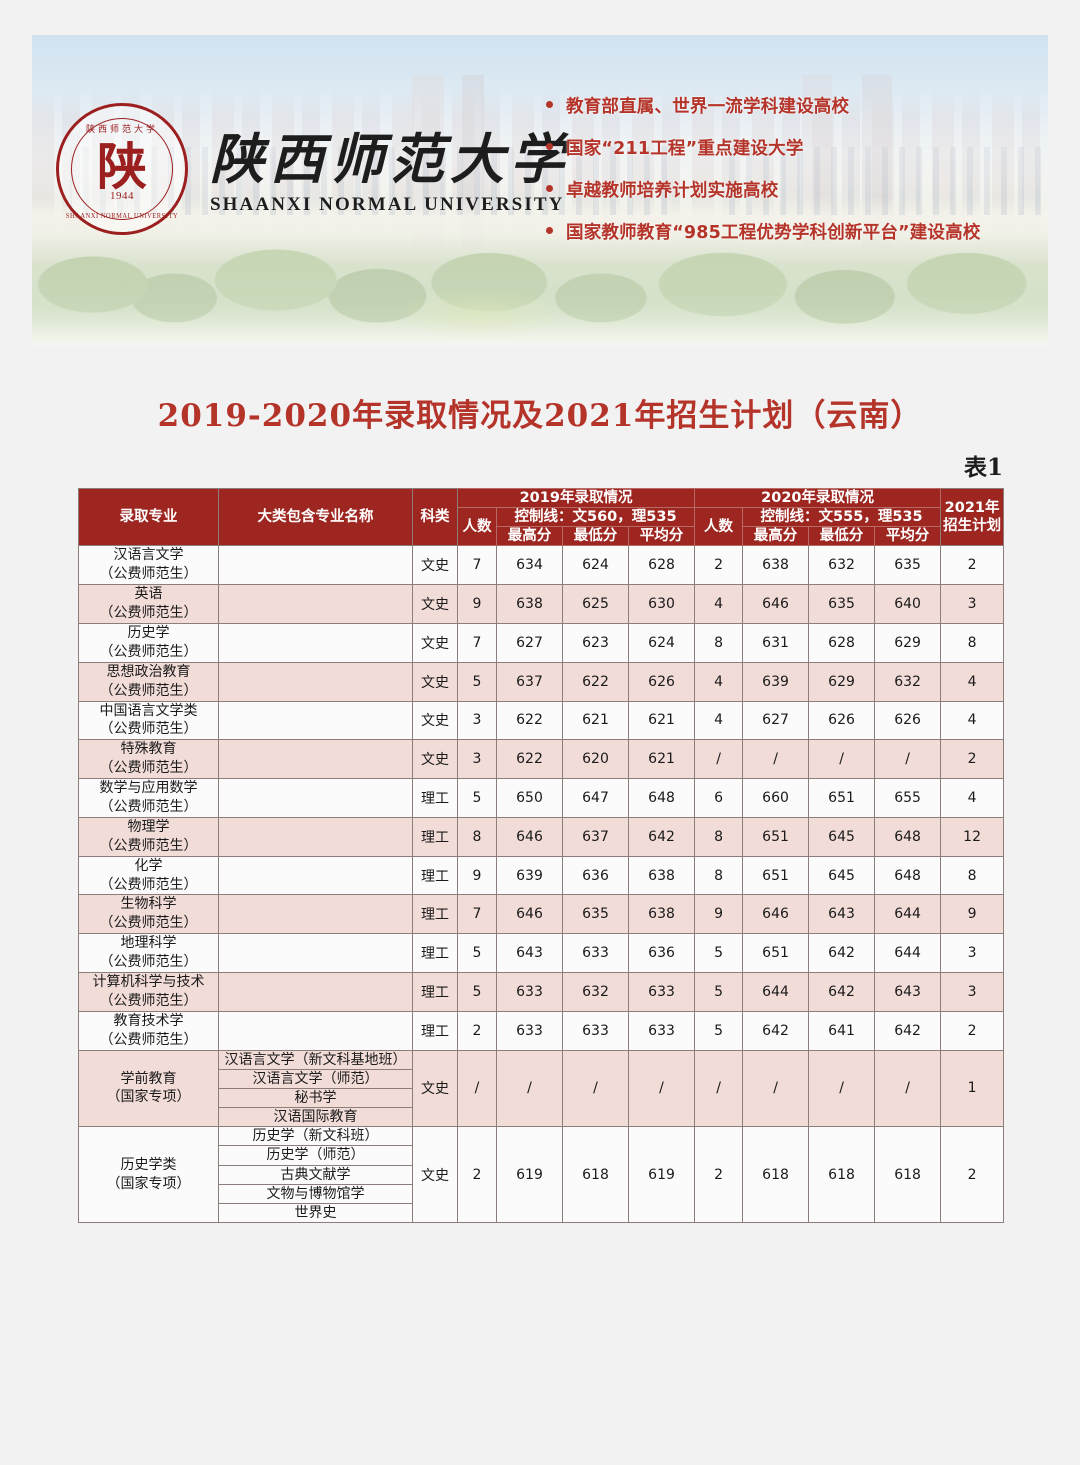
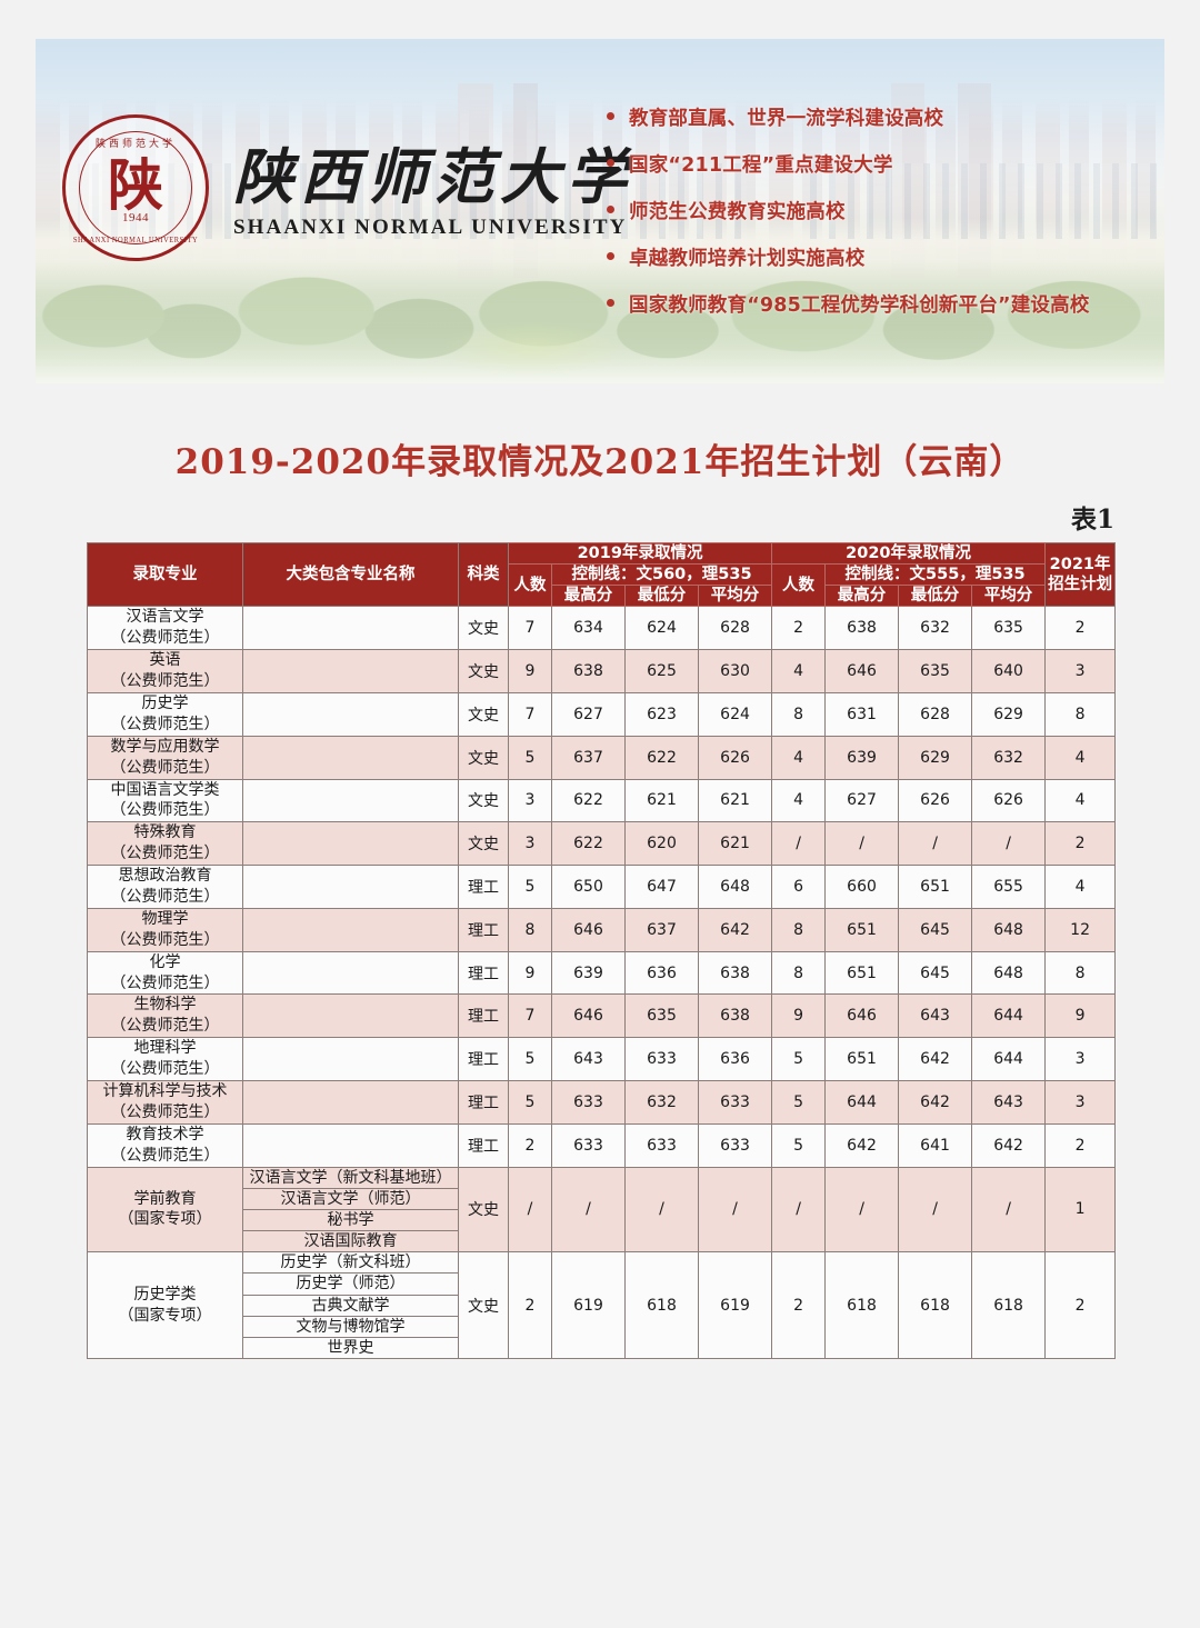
  陕西师范大学
  陕
  1944
  SHAANXI NORMAL UNIVERSITY
  陕西师范大学
  SHAANXI NORMAL UNIVERSITY
  教育部直属、世界一流学科建设高校
  国家“211工程”重点建设大学
+ 师范生公费教育实施高校
  卓越教师培养计划实施高校
  国家教师教育“985工程优势学科创新平台”建设高校
  2019-2020年录取情况及2021年招生计划（云南）
  表1
  录取专业	大类包含专业名称	科类	2019年录取情况	2020年录取情况	2021年 招生计划
  人数	控制线：文560，理535	人数	控制线：文555，理535
  最高分	最低分	平均分	最高分	最低分	平均分
  汉语言文学（公费师范生）		文史	7	634	624	628	2	638	632	635	2
  英语（公费师范生）		文史	9	638	625	630	4	646	635	640	3
  历史学（公费师范生）		文史	7	627	623	624	8	631	628	629	8
- 思想政治教育（公费师范生）		文史	5	637	622	626	4	639	629	632	4
+ 数学与应用数学（公费师范生）		文史	5	637	622	626	4	639	629	632	4
  中国语言文学类（公费师范生）		文史	3	622	621	621	4	627	626	626	4
  特殊教育（公费师范生）		文史	3	622	620	621	/	/	/	/	2
- 数学与应用数学（公费师范生）		理工	5	650	647	648	6	660	651	655	4
+ 思想政治教育（公费师范生）		理工	5	650	647	648	6	660	651	655	4
  物理学（公费师范生）		理工	8	646	637	642	8	651	645	648	12
  化学（公费师范生）		理工	9	639	636	638	8	651	645	648	8
  生物科学（公费师范生）		理工	7	646	635	638	9	646	643	644	9
  地理科学（公费师范生）		理工	5	643	633	636	5	651	642	644	3
  计算机科学与技术（公费师范生）		理工	5	633	632	633	5	644	642	643	3
  教育技术学（公费师范生）		理工	2	633	633	633	5	642	641	642	2
  学前教育（国家专项）	汉语言文学（新文科基地班）	文史	/	/	/	/	/	/	/	/	1
  汉语言文学（师范）
  秘书学
  汉语国际教育
  历史学类（国家专项）	历史学（新文科班）	文史	2	619	618	619	2	618	618	618	2
  历史学（师范）
  古典文献学
  文物与博物馆学
  世界史
